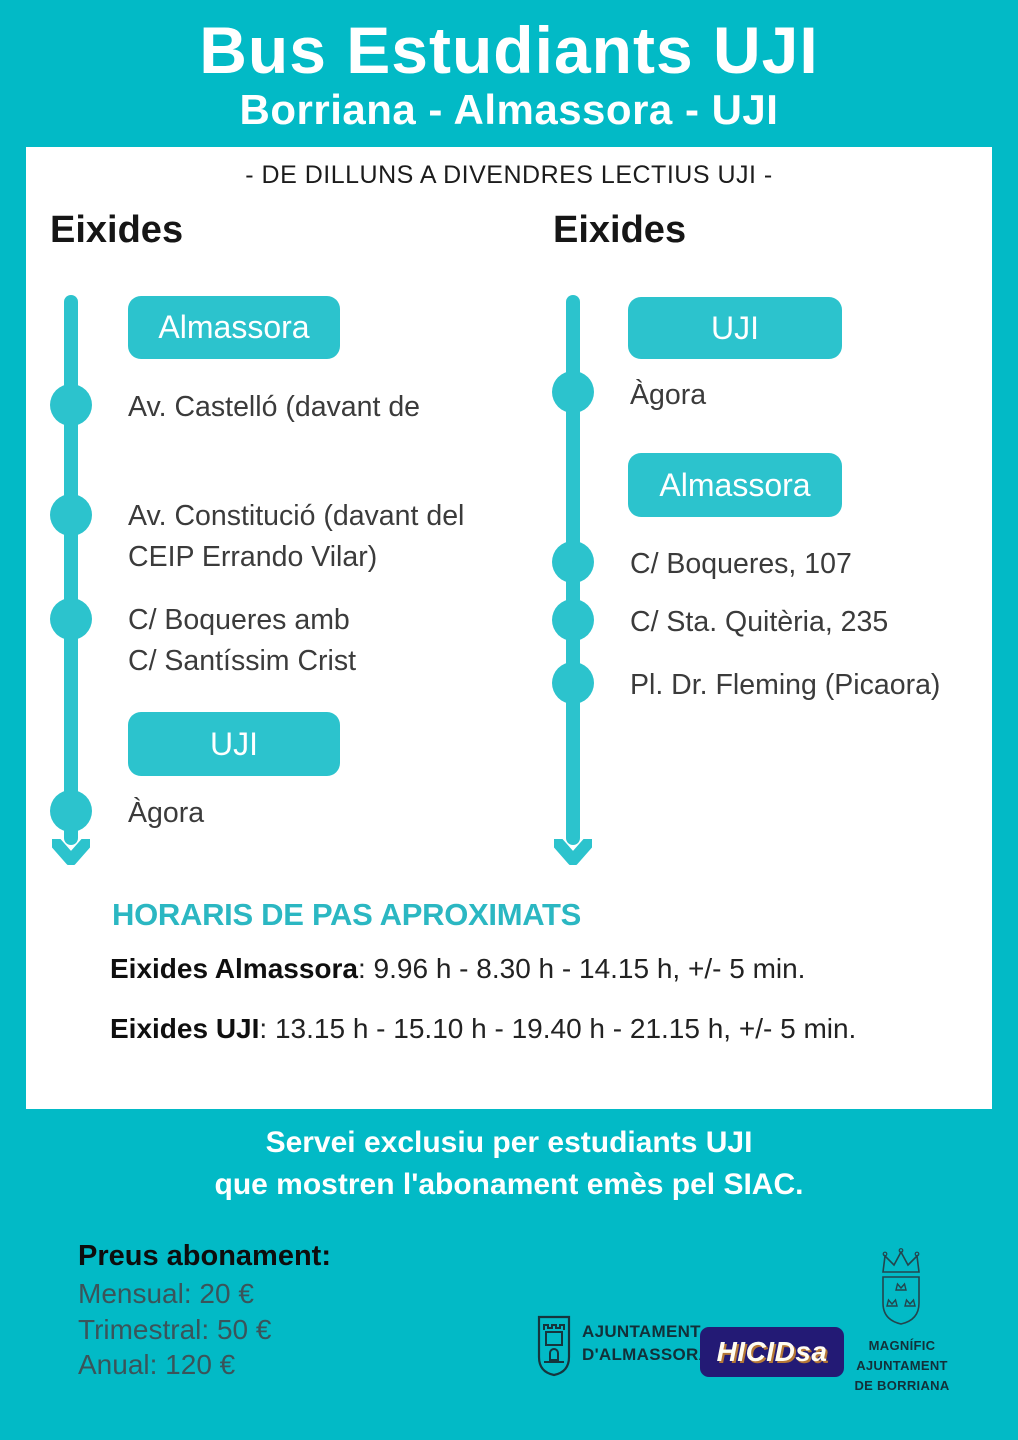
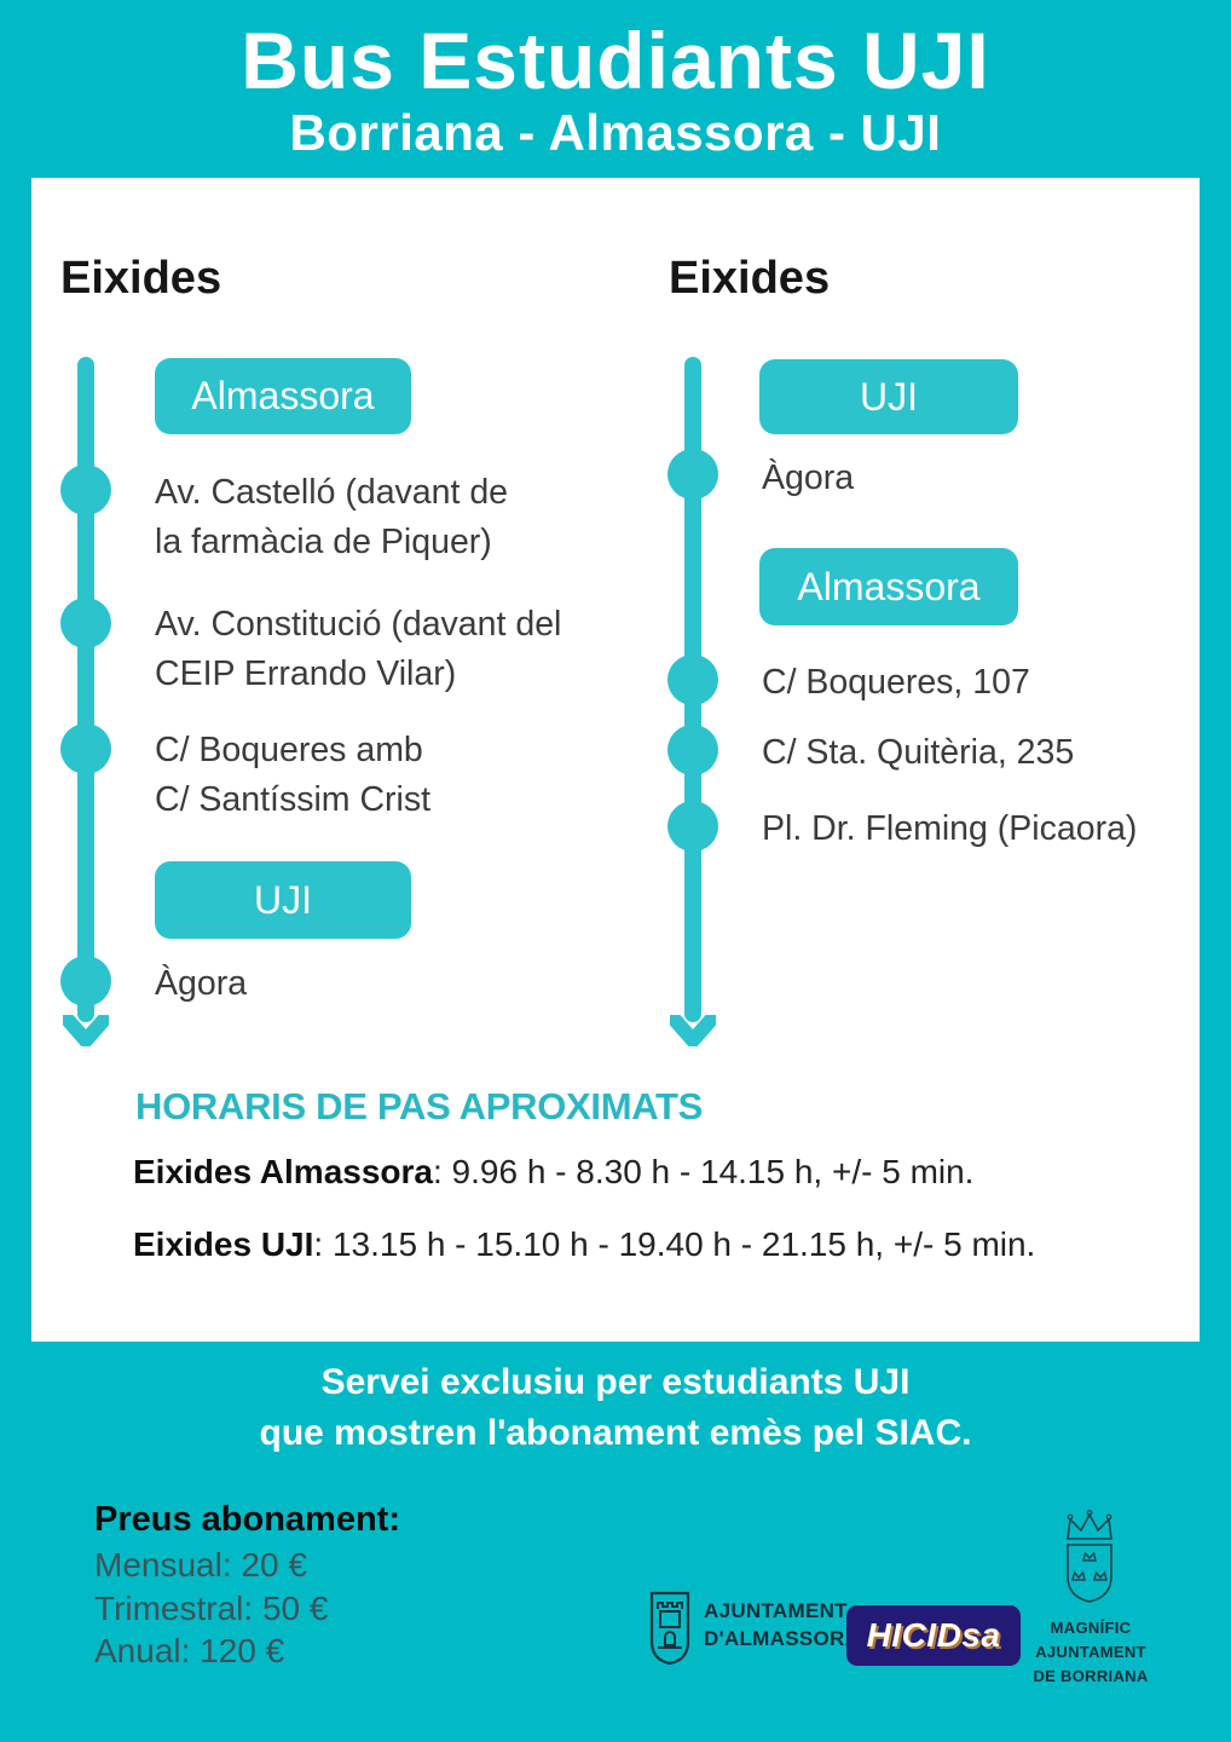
  Bus Estudiants UJI
  Borriana - Almassora - UJI
- - DE DILLUNS A DIVENDRES LECTIUS UJI -
  Eixides
  Eixides
  Almassora
  Av. Castelló (davant de
+ la farmàcia de Piquer)
  Av. Constitució (davant del
  CEIP Errando Vilar)
  C/ Boqueres amb
  C/ Santíssim Crist
  UJI
  Àgora
  UJI
  Àgora
  Almassora
  C/ Boqueres, 107
  C/ Sta. Quitèria, 235
  Pl. Dr. Fleming (Picaora)
  HORARIS DE PAS APROXIMATS
  Eixides Almassora: 9.96 h - 8.30 h - 14.15 h, +/- 5 min.
  Eixides UJI: 13.15 h - 15.10 h - 19.40 h - 21.15 h, +/- 5 min.
  Servei exclusiu per estudiants UJI
  que mostren l'abonament emès pel SIAC.
  Preus abonament:
  Mensual: 20 €
  Trimestral: 50 €
  Anual: 120 €
  AJUNTAMENT
  D'ALMASSOR
  HICIDsa
  MAGNÍFIC
  AJUNTAMENT
  DE BORRIANA
